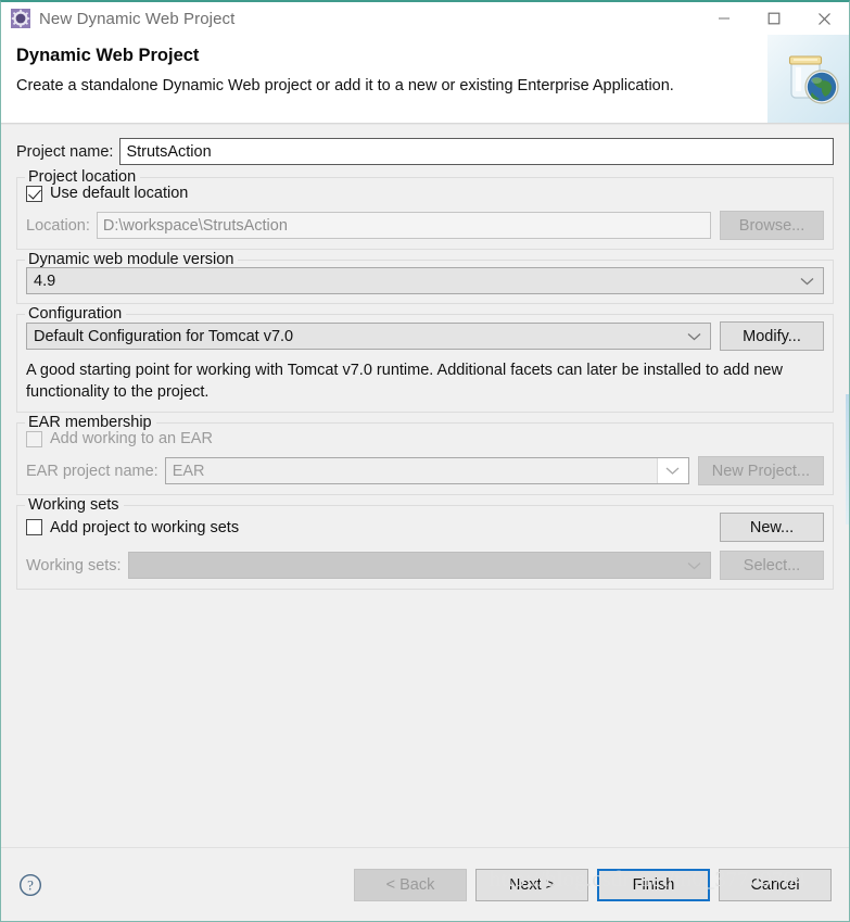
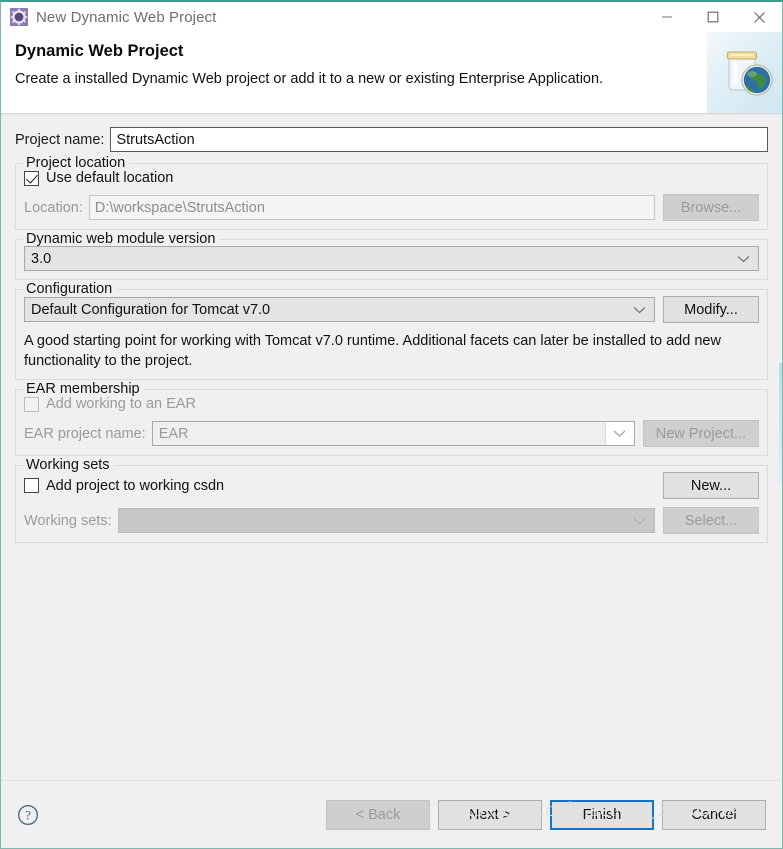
  New Dynamic Web Project
  Dynamic Web Project
- Create a standalone Dynamic Web project or add it to a new or existing Enterprise Application.
+ Create a installed Dynamic Web project or add it to a new or existing Enterprise Application.
  Project name:
  StrutsAction
  Project location
  Use default location
  Location:
  D:\workspace\StrutsAction
  Browse...
  Dynamic web module version
- 4.9
+ 3.0
  Configuration
  Default Configuration for Tomcat v7.0
  Modify...
  A good starting point for working with Tomcat v7.0 runtime. Additional facets can later be installed to add new functionality to the project.
  EAR membership
  Add working to an EAR
  EAR project name:
  EAR
  New Project...
  Working sets
- Add project to working sets
+ Add project to working csdn
  New...
  Working sets:
  Select...
  ?
  http://blog.csdn.net/m0_37769704
  < Back
  Next >
  Finish
  Cancel
